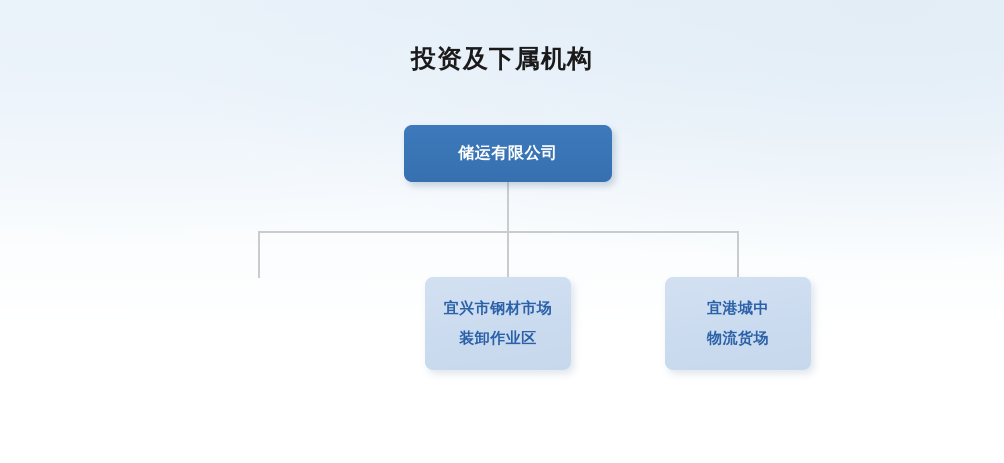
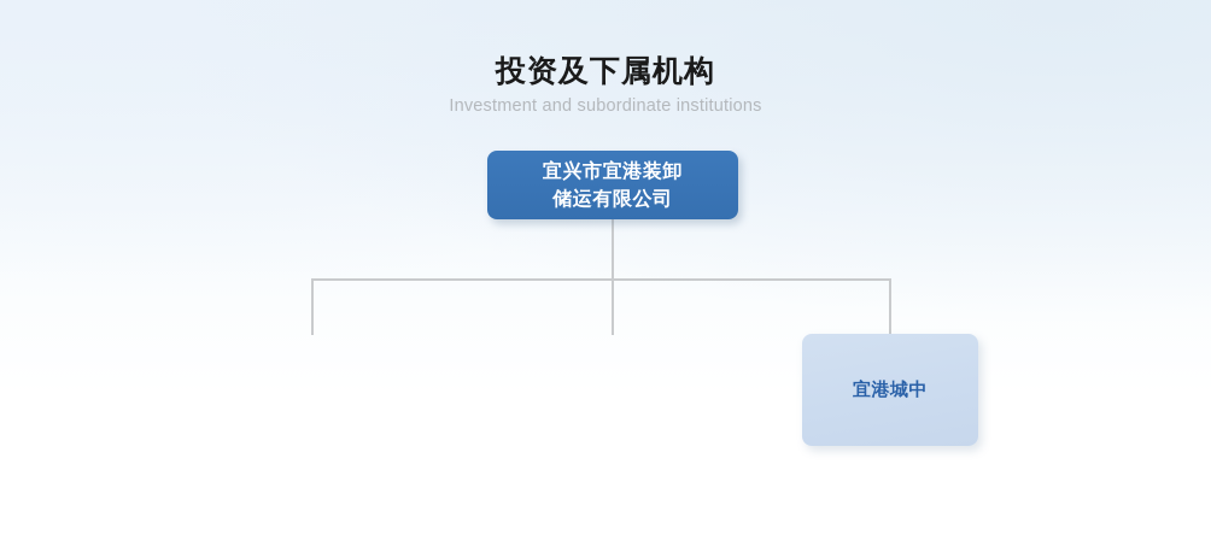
  投资及下属机构
+ Investment and subordinate institutions
+ 宜兴市宜港装卸
  储运有限公司
- 宜兴市钢材市场
- 装卸作业区
  宜港城中
- 物流货场
